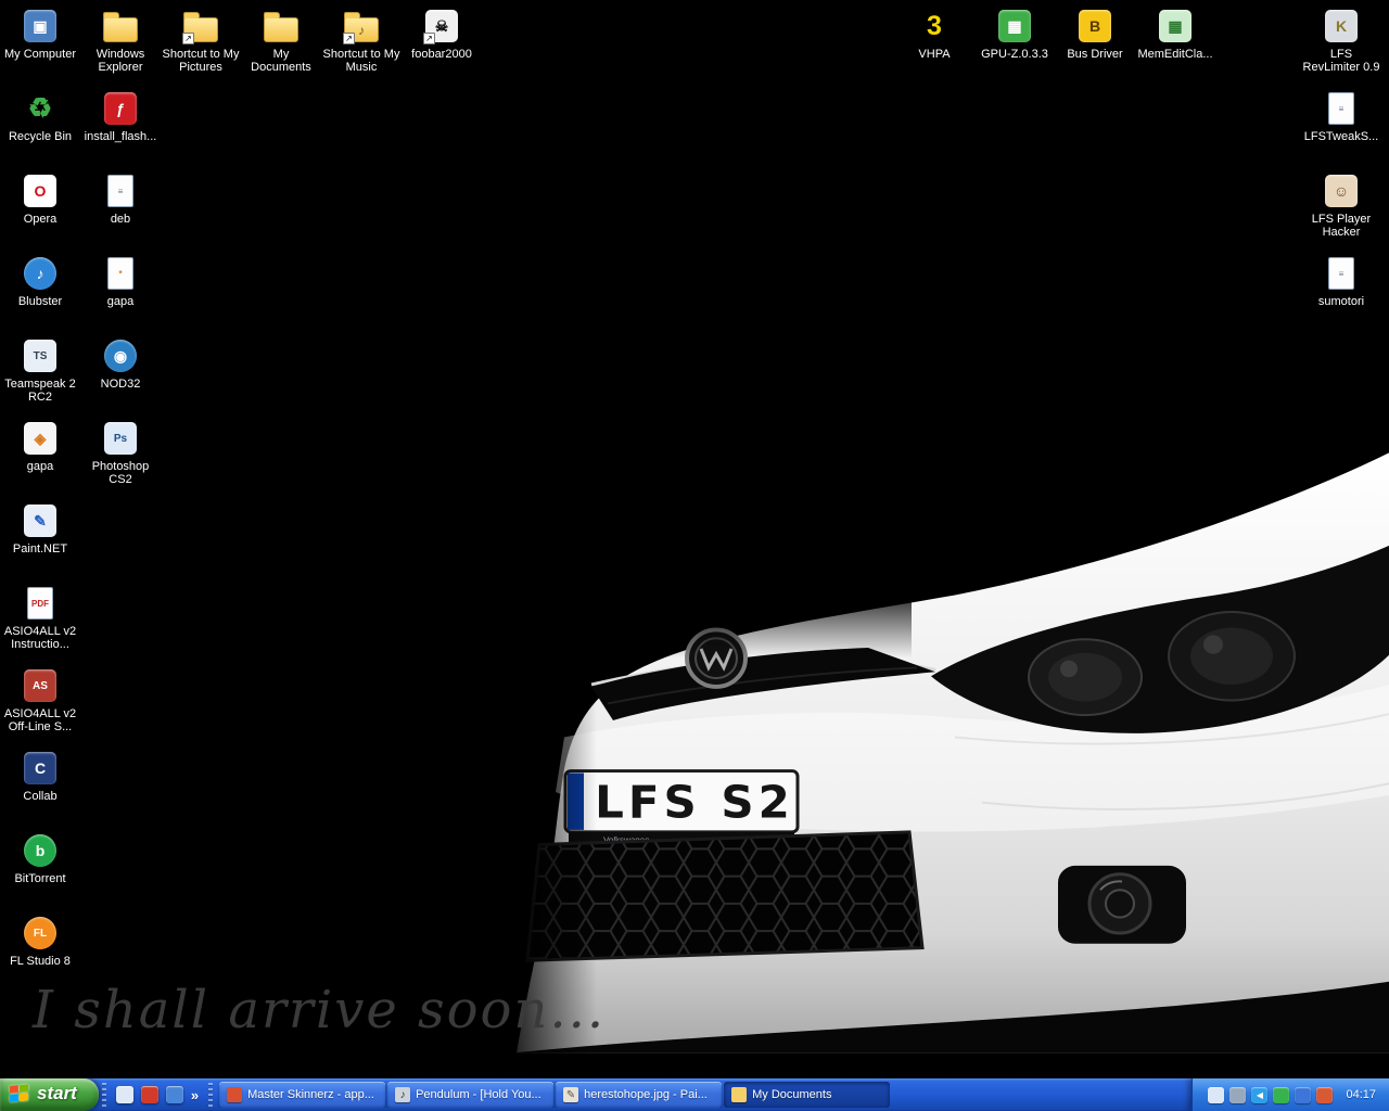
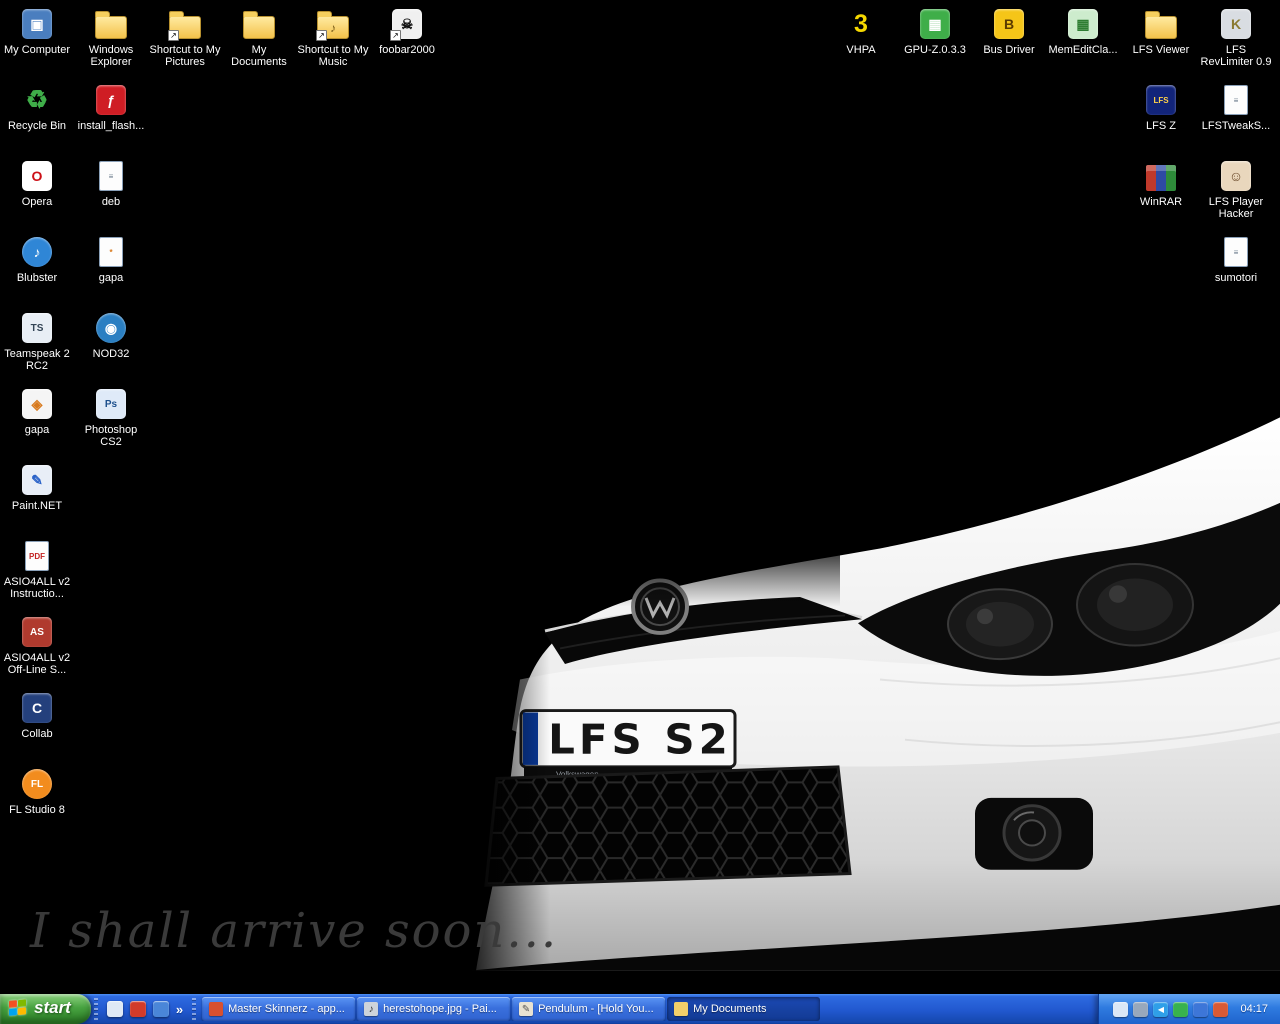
  LFS S2
  Volkswa
  I shall arrive soon...
  ▣
  My Computer
  ♻
  Recycle Bin
  O
  Opera
  ♪
  Blubster
  TS
  Teamspeak 2 RC2
  ◈
  gapa
  ✎
  Paint.NET
  PDF
  ASIO4ALL v2 Instructio...
  AS
  ASIO4ALL v2 Off-Line S...
  C
  Collab
- b
- BitTorrent
  FL
  FL Studio 8
  Windows Explorer
  ƒ
  install_flash...
  ≡
  deb
  *
  gapa
  ◉
  NOD32
  Ps
  Photoshop CS2
  ↗
  Shortcut to My Pictures
  My Documents
  ♪
  ↗
  Shortcut to My Music
  ☠
  ↗
  foobar2000
  3
  VHPA
  ▦
  GPU-Z.0.3.3
  B
  Bus Driver
  ▦
  MemEditCla...
+ LFS Viewer
+ LFS
+ LFS Z
+ WinRAR
  K
  LFS RevLimiter 0.9
  ≡
  LFSTweakS...
  ☺
  LFS Player Hacker
  ≡
  sumotori
  start
  »
  Master Skinnerz - app...
  ♪
- Pendulum - [Hold You...
+ herestohope.jpg - Pai...
  ✎
- herestohope.jpg - Pai...
+ Pendulum - [Hold You...
  My Documents
  ◀
  04:17
